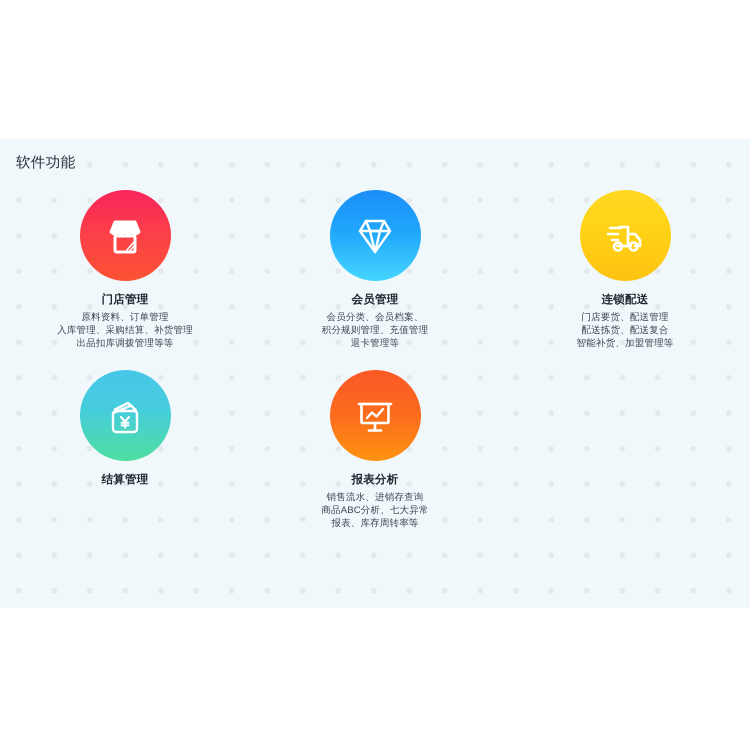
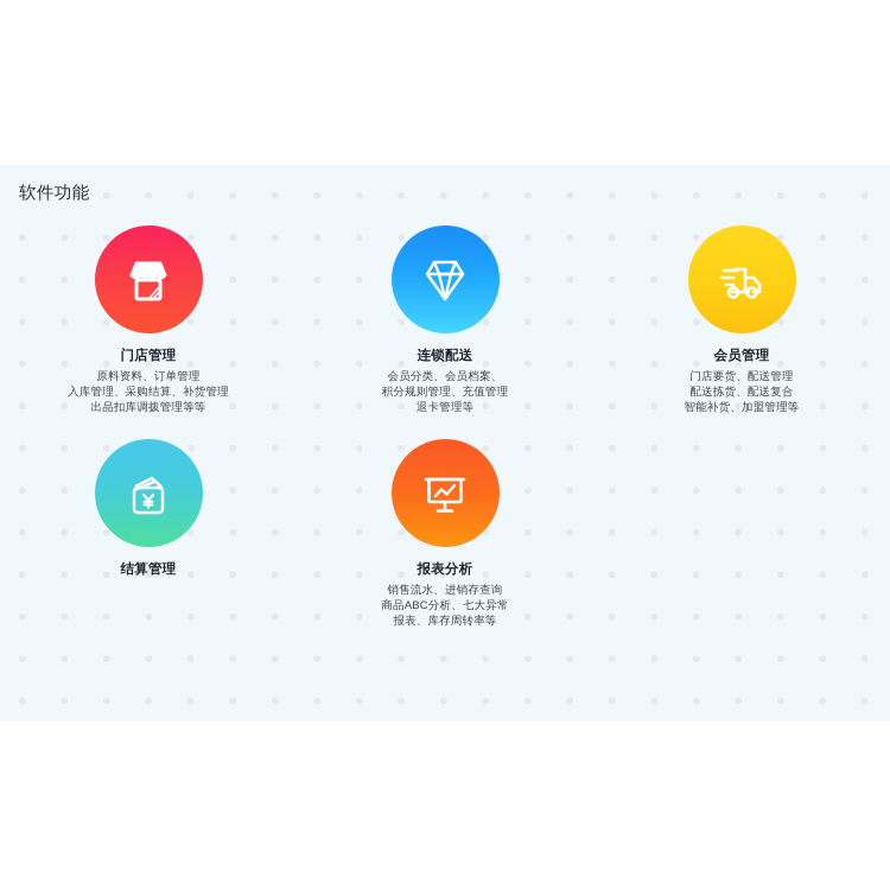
  软件功能
  门店管理
  原料资料、订单管理
  入库管理、采购结算、补货管理
  出品扣库调拨管理等等
- 会员管理
+ 连锁配送
  会员分类、会员档案、
  积分规则管理、充值管理
  退卡管理等
- 连锁配送
+ 会员管理
  门店要货、配送管理
  配送拣货、配送复合
  智能补货、加盟管理等
  结算管理
  报表分析
  销售流水、进销存查询
  商品ABC分析、七大异常
  报表、库存周转率等
